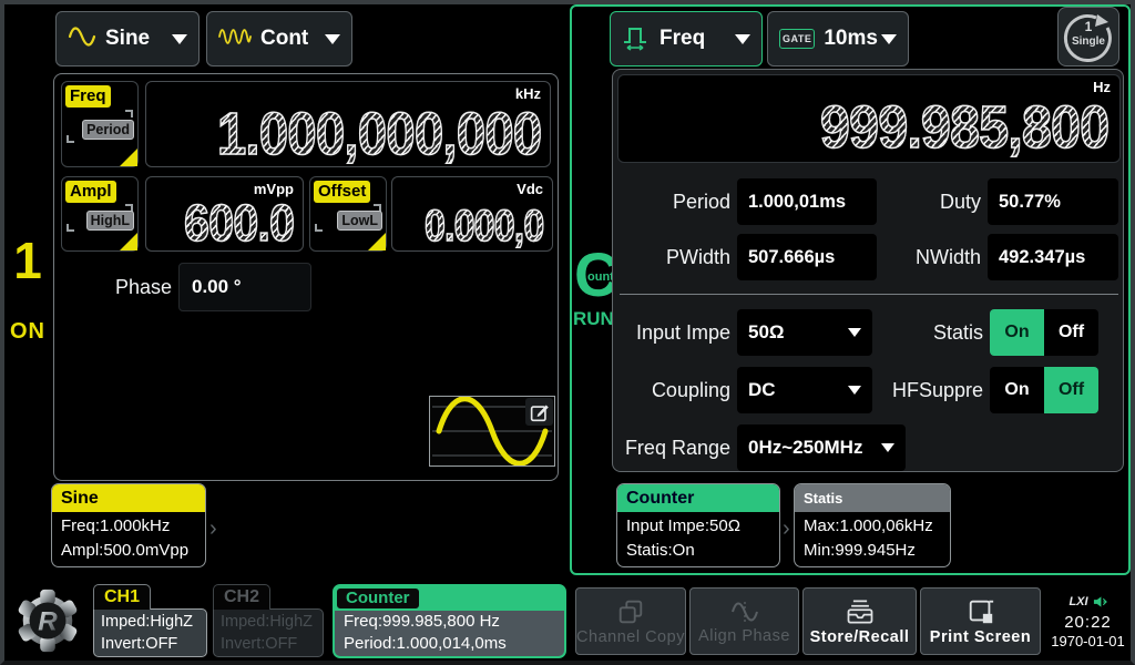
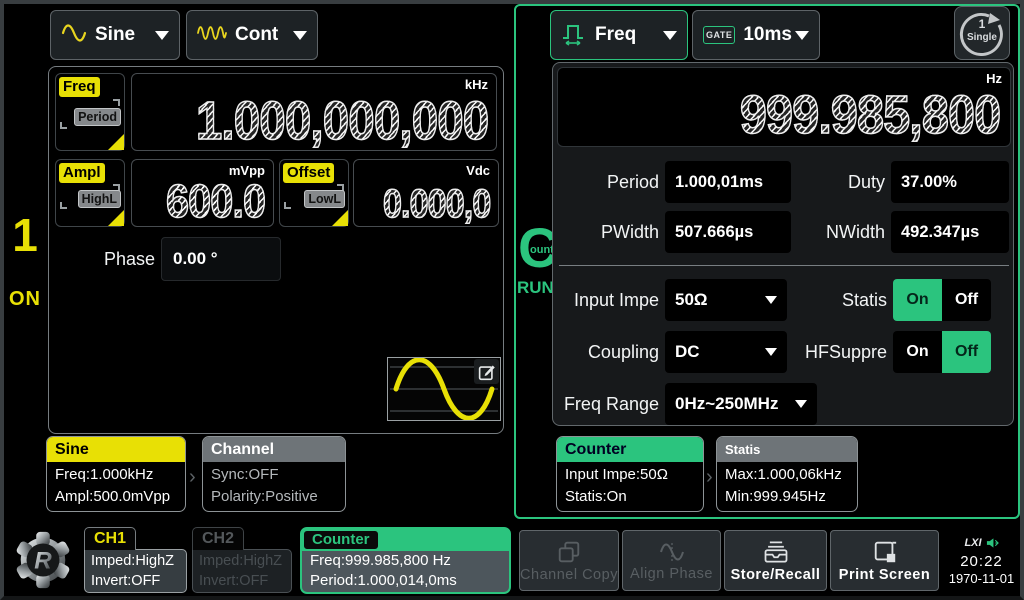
  1
  ON
  Sine
  Cont
  Freq
  Period
  kHz
  1.000,000,000
  Ampl
  HighL
  mVpp
  600.0
  Offset
  LowL
  Vdc
  0.000,0
  Phase
  0.00 °
  Sine
  Freq:1.000kHz
  Ampl:500.0mVpp
  ›
+ Channel
+ Sync:OFF
+ Polarity:Positive
  C
  RUN
  Freq
  GATE
  10ms
  1
  Single
  Hz
  999.985,800
  Period
  1.000,01ms
  Duty
- 50.77%
+ 37.00%
  PWidth
  507.666µs
  NWidth
  492.347µs
  Input Impe
  50Ω
  Statis
  On
  Off
  Coupling
  DC
  HFSuppre
  On
  Off
  Freq Range
  0Hz~250MHz
  Counter
  Input Impe:50Ω
  Statis:On
  ›
  Statis
  Max:1.000,06kHz
  Min:999.945Hz
  R
  CH1
  Imped:HighZ
  Invert:OFF
  CH2
  Imped:HighZ
  Invert:OFF
  Counter
  Freq:999.985,800 Hz
  Period:1.000,014,0ms
  Channel Copy
  Align Phase
  Store/Recall
  Print Screen
  LXI
  20:22
- 1970-01-01
+ 1970-11-01
